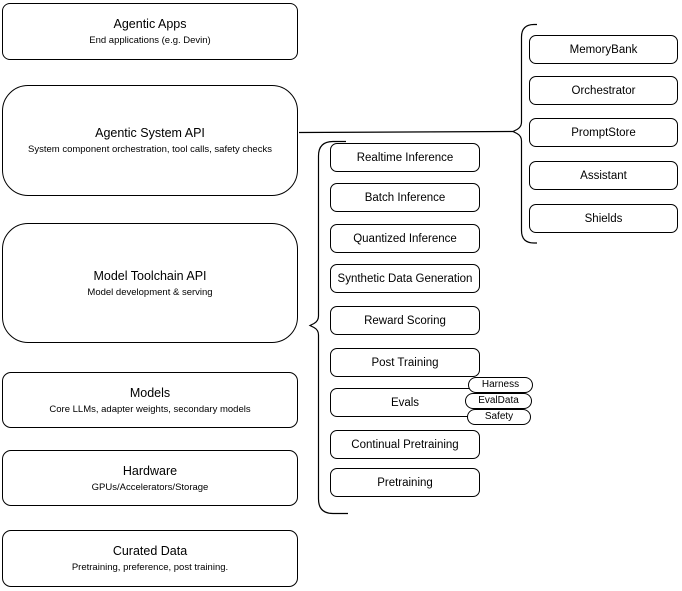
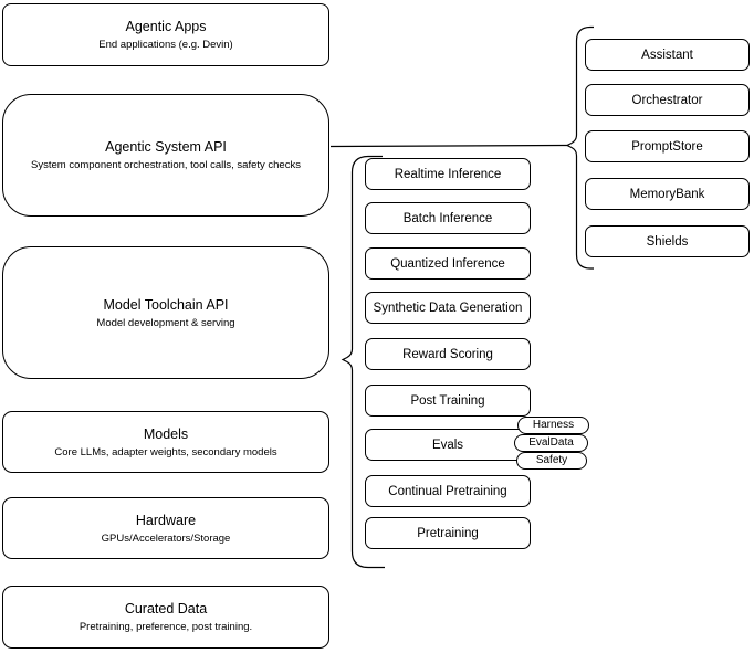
  Agentic Apps
  End applications (e.g. Devin)
  Agentic System API
  System component orchestration, tool calls, safety checks
  Model Toolchain API
  Model development & serving
  Models
  Core LLMs, adapter weights, secondary models
  Hardware
  GPUs/Accelerators/Storage
  Curated Data
  Pretraining, preference, post training.
  Realtime Inference
  Batch Inference
  Quantized Inference
  Synthetic Data Generation
  Reward Scoring
  Post Training
  Evals
  Continual Pretraining
  Pretraining
  Harness
  EvalData
  Safety
- MemoryBank
+ Assistant
  Orchestrator
  PromptStore
- Assistant
+ MemoryBank
  Shields
